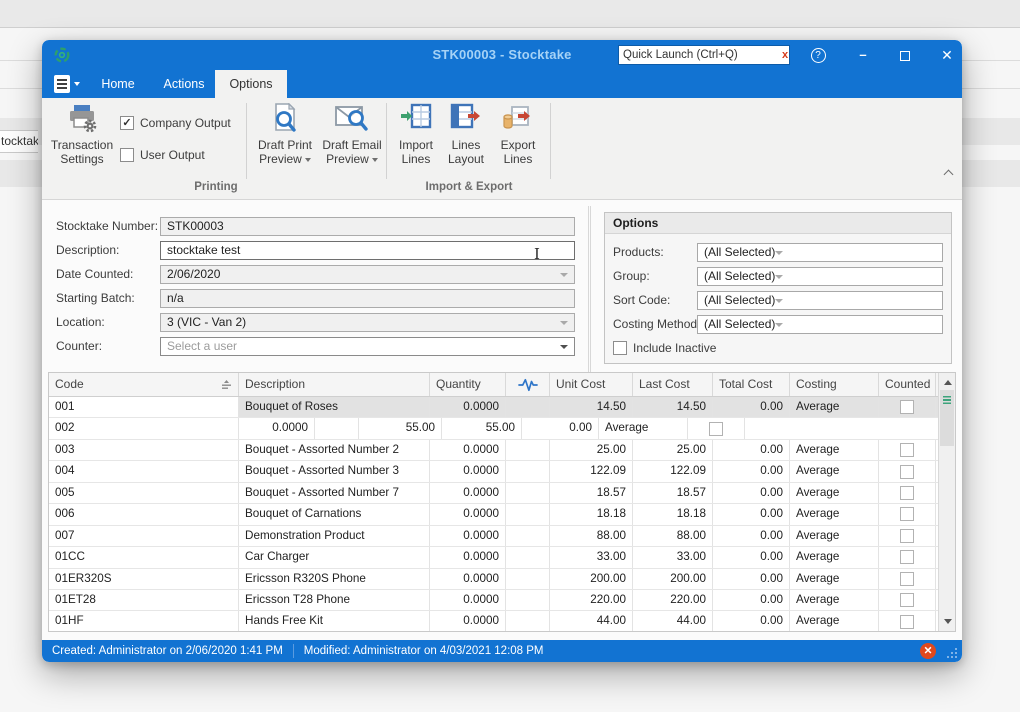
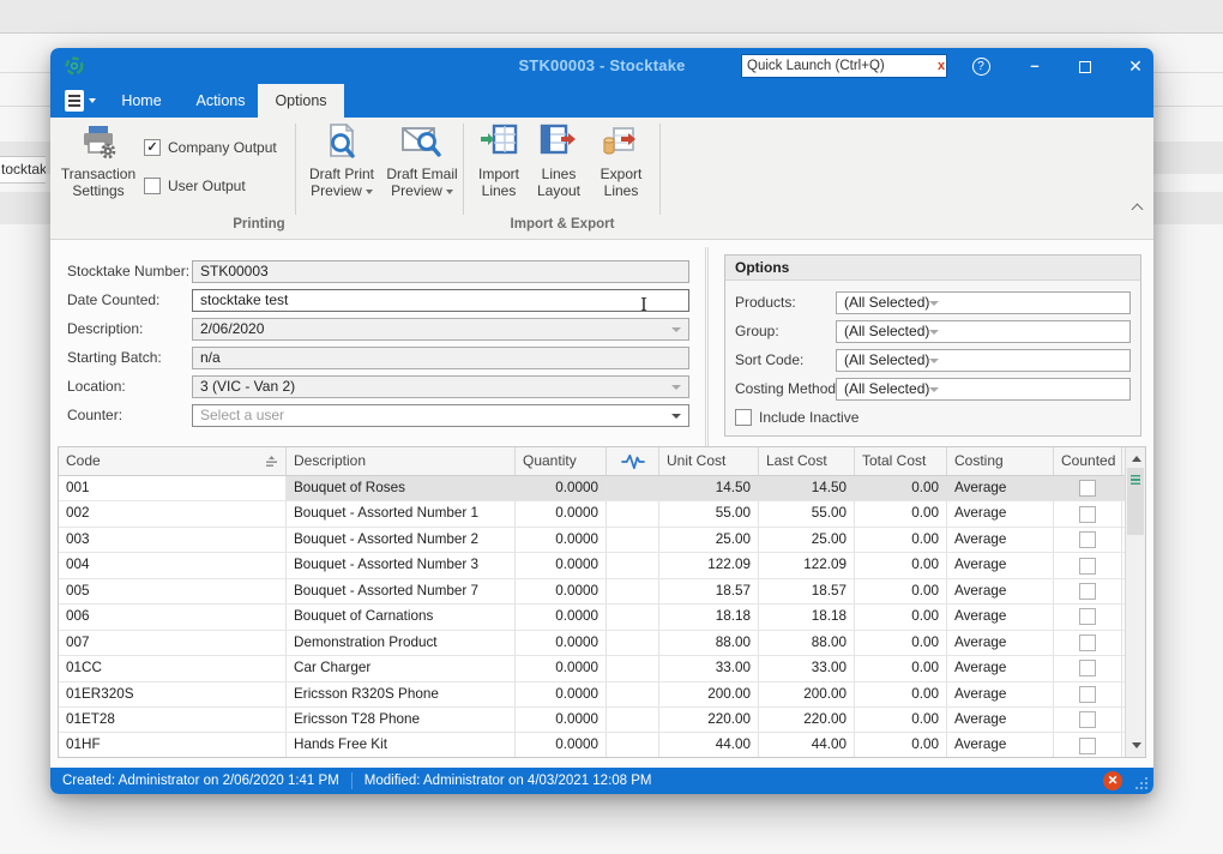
  tocktak
  STK00003 - Stocktake
  Quick Launch (Ctrl+Q)
  x
  ?
  –
  ✕
  Home
  Actions
  Options
  Transaction
  Settings
  ✓
  Company Output
  User Output
  Draft Print
  Preview
  Draft Email
  Preview
  Printing
  Import
  Lines
  Lines
  Layout
  Export
  Lines
  Import & Export
  Stocktake Number:
  STK00003
- Description:
+ Date Counted:
  stocktake test
- Date Counted:
+ Description:
  2/06/2020
  Starting Batch:
  n/a
  Location:
  3 (VIC - Van 2)
  Counter:
  Select a user
  I
  Options
  Products:
  (All Selected)
  Group:
  (All Selected)
  Sort Code:
  (All Selected)
  Costing Method
  (All Selected)
  Include Inactive
  Code
  Description
  Quantity
  Unit Cost
  Last Cost
  Total Cost
  Costing
  Counted
  001
  Bouquet of Roses
  0.0000
  14.50
  14.50
  0.00
  Average
  002
+ Bouquet - Assorted Number 1
  0.0000
  55.00
  55.00
  0.00
  Average
  003
  Bouquet - Assorted Number 2
  0.0000
  25.00
  25.00
  0.00
  Average
  004
  Bouquet - Assorted Number 3
  0.0000
  122.09
  122.09
  0.00
  Average
  005
  Bouquet - Assorted Number 7
  0.0000
  18.57
  18.57
  0.00
  Average
  006
  Bouquet of Carnations
  0.0000
  18.18
  18.18
  0.00
  Average
  007
  Demonstration Product
  0.0000
  88.00
  88.00
  0.00
  Average
  01CC
  Car Charger
  0.0000
  33.00
  33.00
  0.00
  Average
  01ER320S
  Ericsson R320S Phone
  0.0000
  200.00
  200.00
  0.00
  Average
  01ET28
  Ericsson T28 Phone
  0.0000
  220.00
  220.00
  0.00
  Average
  01HF
  Hands Free Kit
  0.0000
  44.00
  44.00
  0.00
  Average
  Created: Administrator on 2/06/2020 1:41 PM
  Modified: Administrator on 4/03/2021 12:08 PM
  ✕
